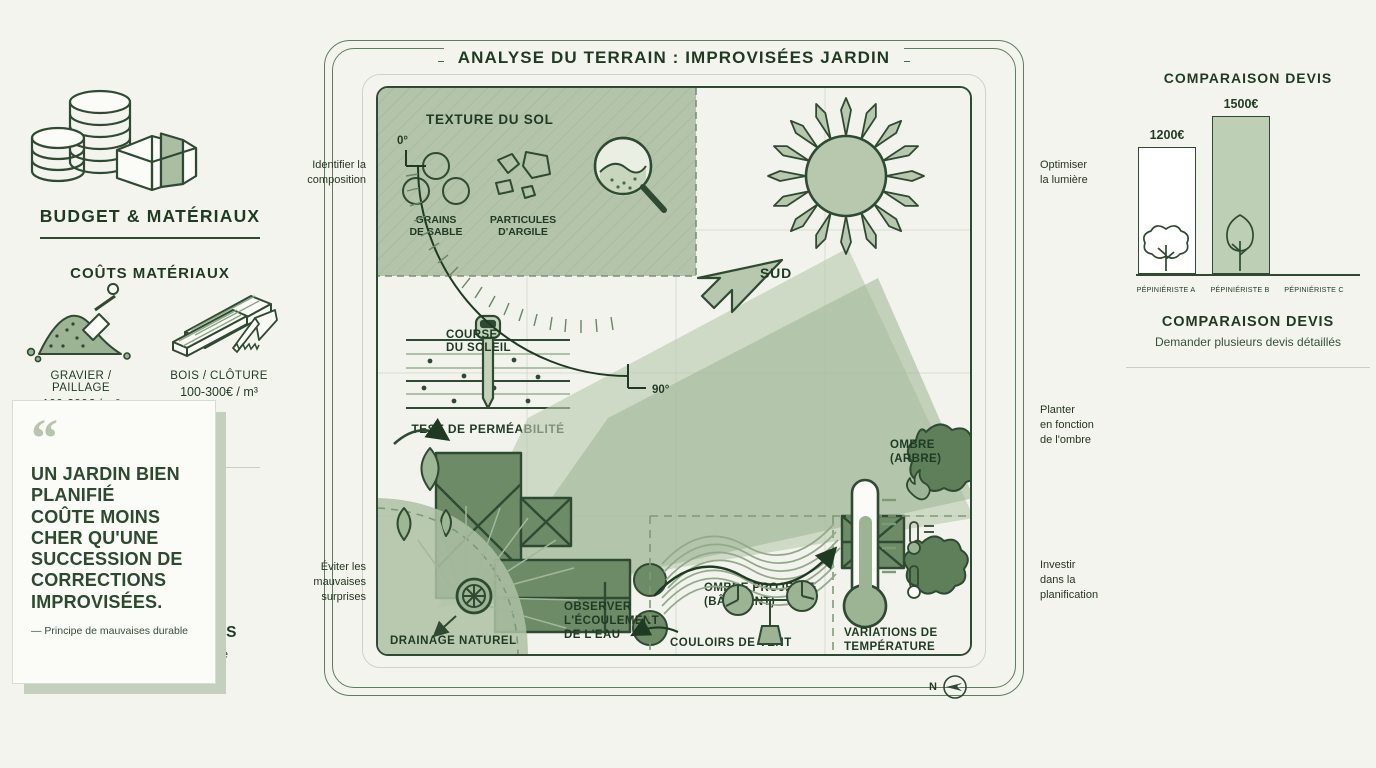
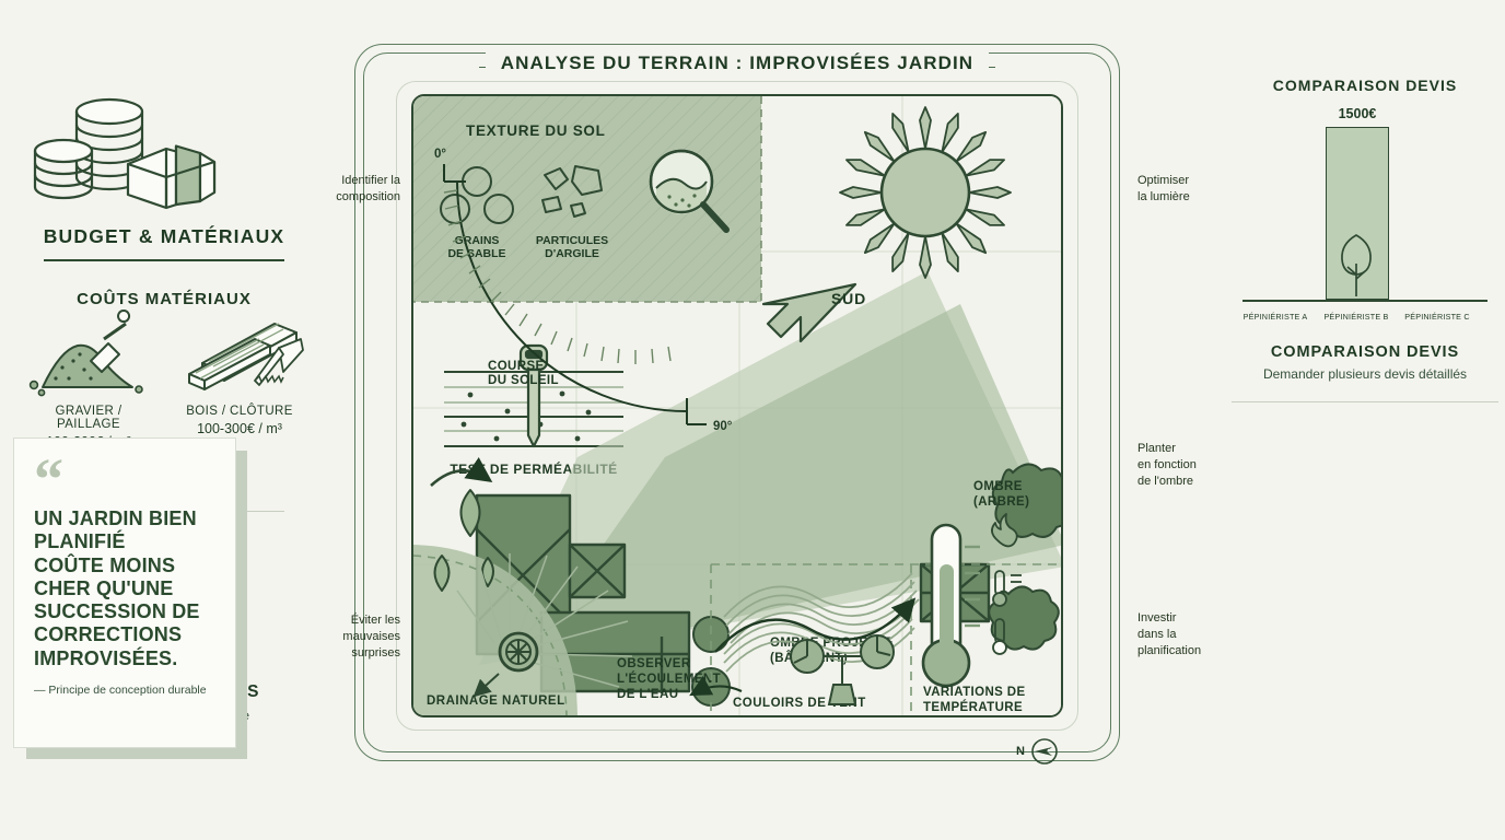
  BUDGET & MATÉRIAUX
  COÛTS MATÉRIAUX
  GRAVIER / PAILLAGE
  BOIS / CLÔTURE
  100-300€ / m³
  ANALYSE DU TERRAIN : IMPROVISÉES JARDIN
  TEXTURE DU SOL
  GRAINS
  DE SABLE
  PARTICULES
  D'ARGILE
  TST DE PERMÉABILITÉ
  SUD
  0°
  90°
  COURSE
  DU SOLEIL
  OMBRE
  (ARBRE)
  DRAINAGE NATUREL
  OBSERVER
  L'ÉCOULEMENT
  DE L'EAU
  COULOIRS DET
  VARIATIONS DE
  TEMPÉRATURE
  N
  Identifier la
  composition
  Éviter les
  mauvaises
  surprises
  Optimiser
  la lumière
  Planter
  en fonction
  de l'ombre
  Investir
  dans la
  planification
  COMPARAISON DEVIS
- 1200€
  PÉPINIÉRISTE A
  1500€
  PÉPINIÉRISTE B
  PÉPINIÉRISTE C
  COMPARAISON DEVIS
  Demander plusieurs devis détaillés
  “
  UN JARDIN BIEN
  PLANIFIÉ
  COÛTE MOINS
  CHER QU'UNE
  SUCCESSION DE
  CORRECTIONS
  IMPROVISÉES.
- — Principe de mauvaises durable
+ — Principe de conception durable
